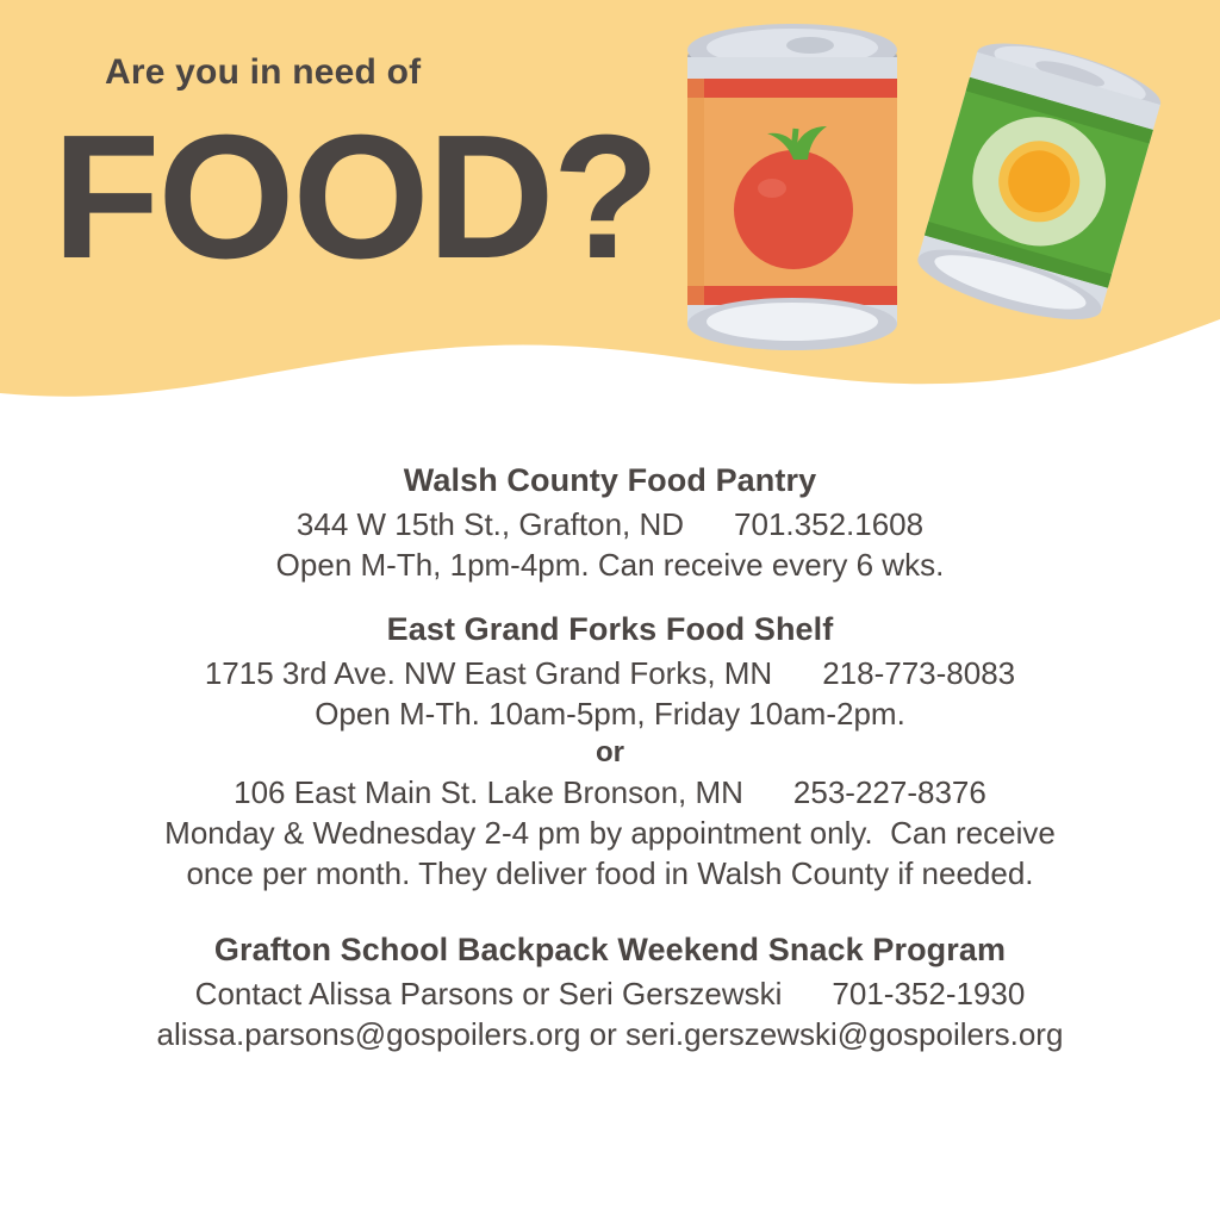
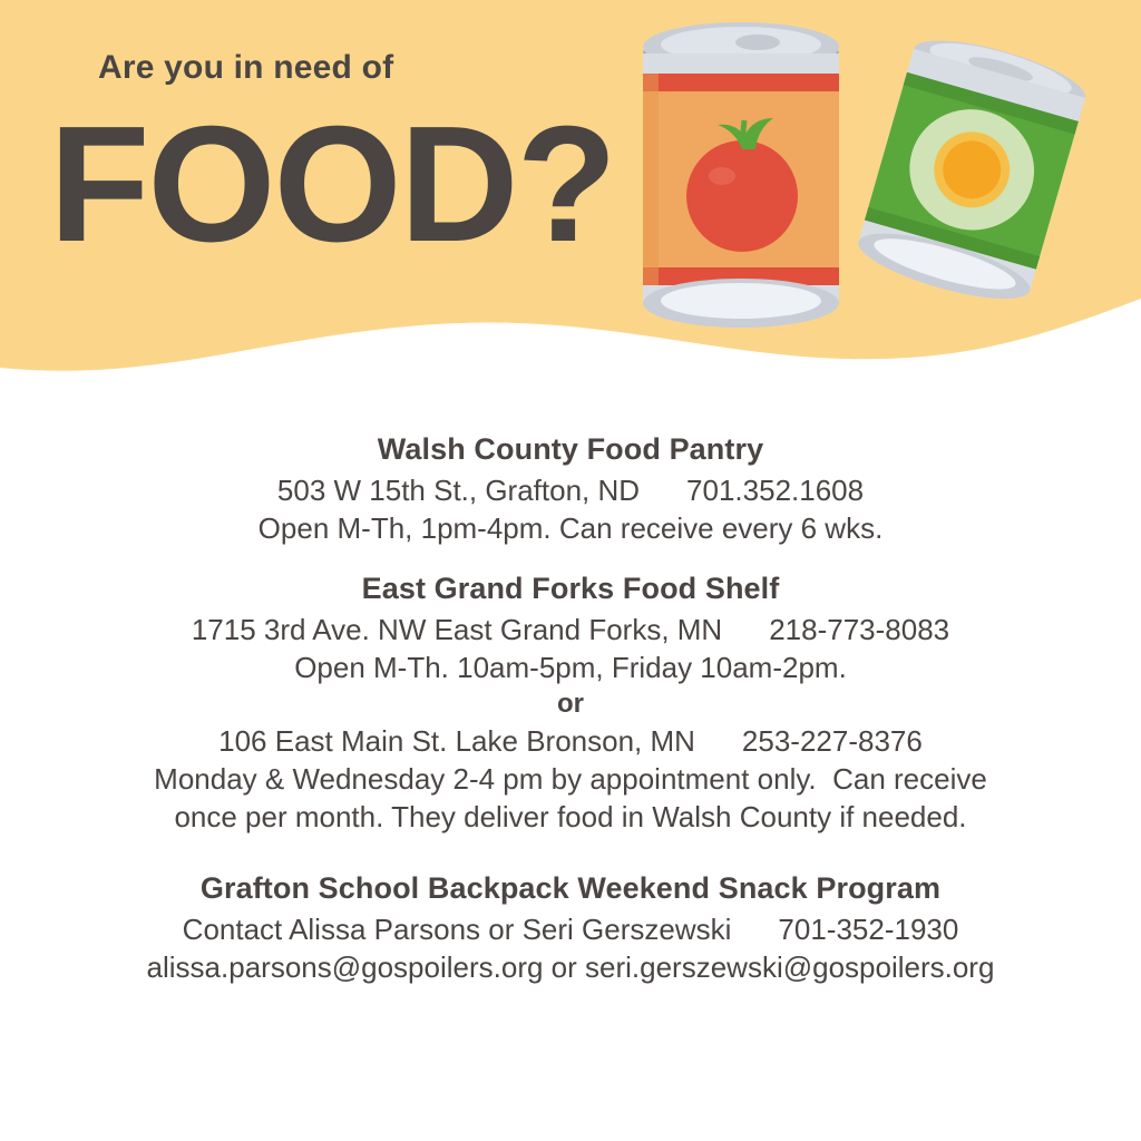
  Are you in need of
  FOOD?
  Walsh County Food Pantry
- 344 W 15th St., Grafton, ND 701.352.1608
+ 503 W 15th St., Grafton, ND 701.352.1608
  Open M-Th, 1pm-4pm. Can receive every 6 wks.
  East Grand Forks Food Shelf
  1715 3rd Ave. NW East Grand Forks, MN 218-773-8083
  Open M-Th. 10am-5pm, Friday 10am-2pm.
  or
  106 East Main St. Lake Bronson, MN 253-227-8376
  Monday & Wednesday 2-4 pm by appointment only. Can receive
  once per month. They deliver food in Walsh County if needed.
  Grafton School Backpack Weekend Snack Program
  Contact Alissa Parsons or Seri Gerszewski 701-352-1930
  alissa.parsons@gospoilers.org or seri.gerszewski@gospoilers.org
